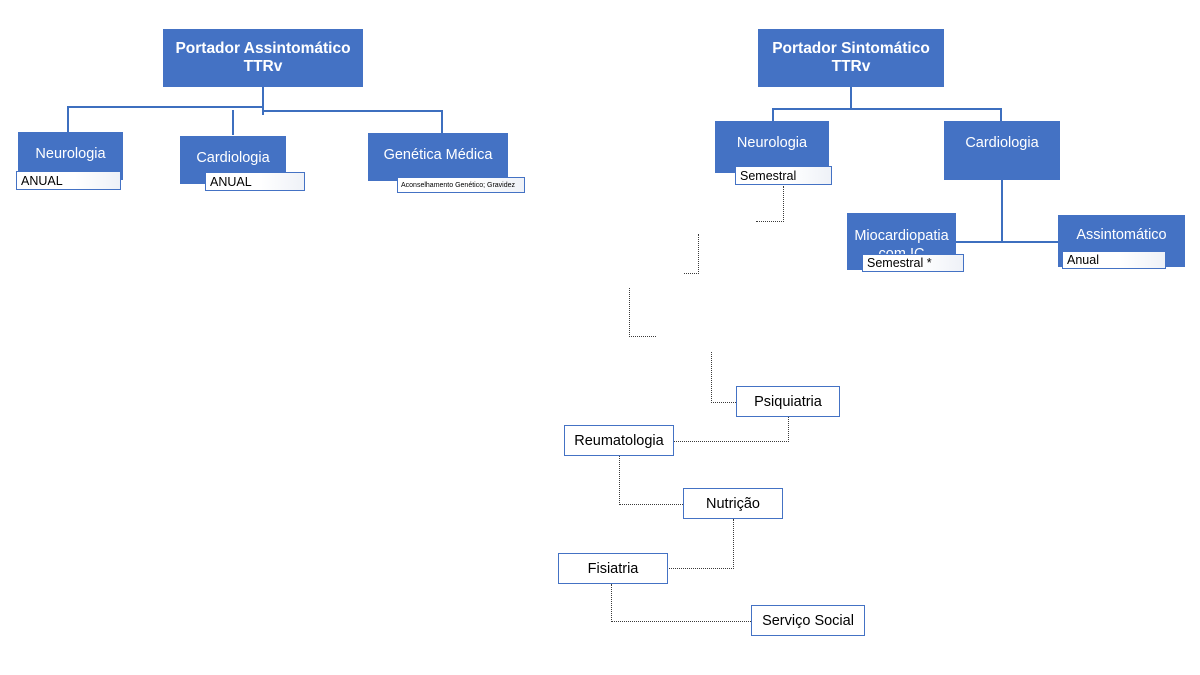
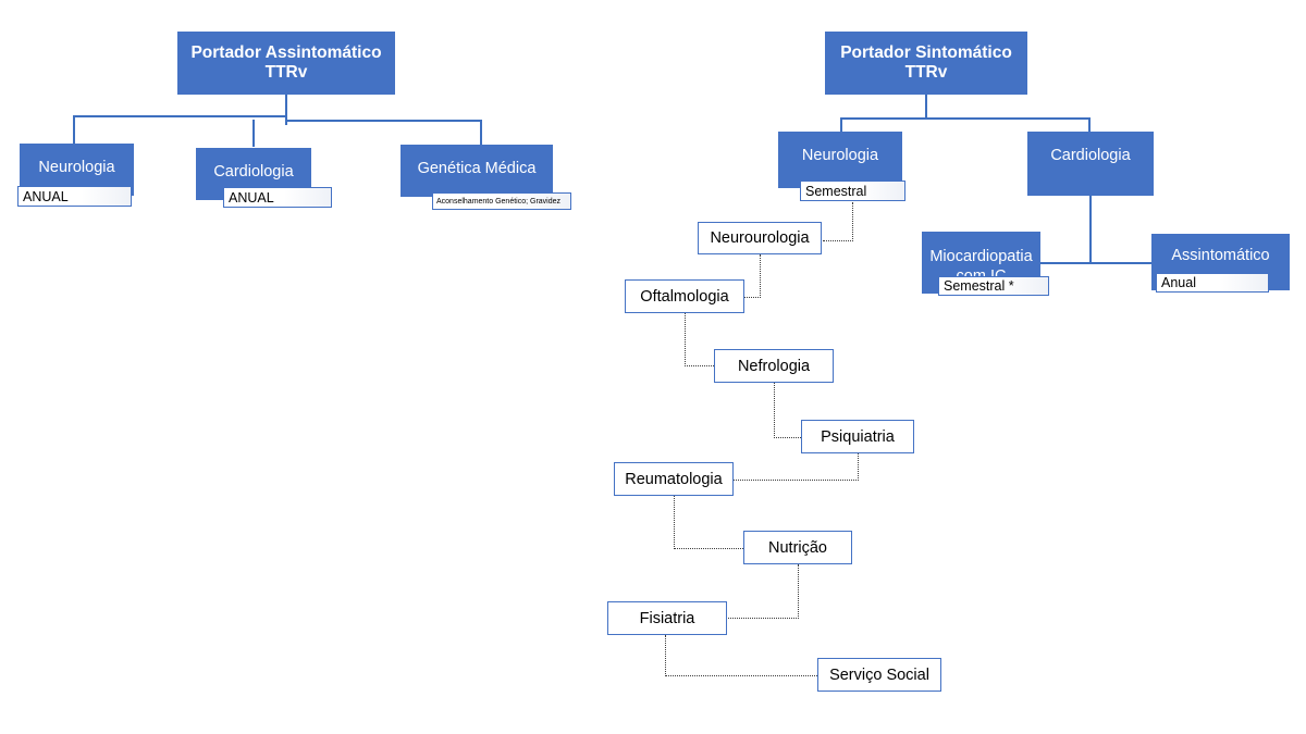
  Portador Assintomático
  TTRv
  Neurologia
  ANUAL
  Cardiologia
  ANUAL
  Genética Médica
  Portador Sintomático
  TTRv
  Neurologia
  Semestral
  Cardiologia
  Miocardiopatia
  Semestral *
  Assintomático
  Anual
+ Neurourologia
+ Oftalmologia
+ Nefrologia
  Psiquiatria
  Reumatologia
  Nutrição
  Fisiatria
  Serviço Social
